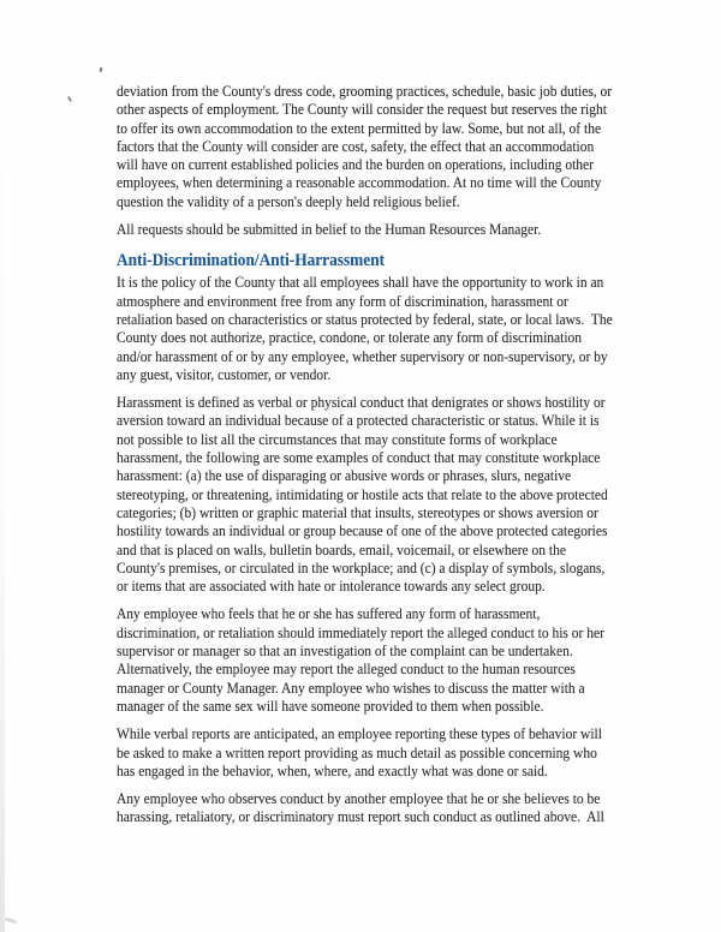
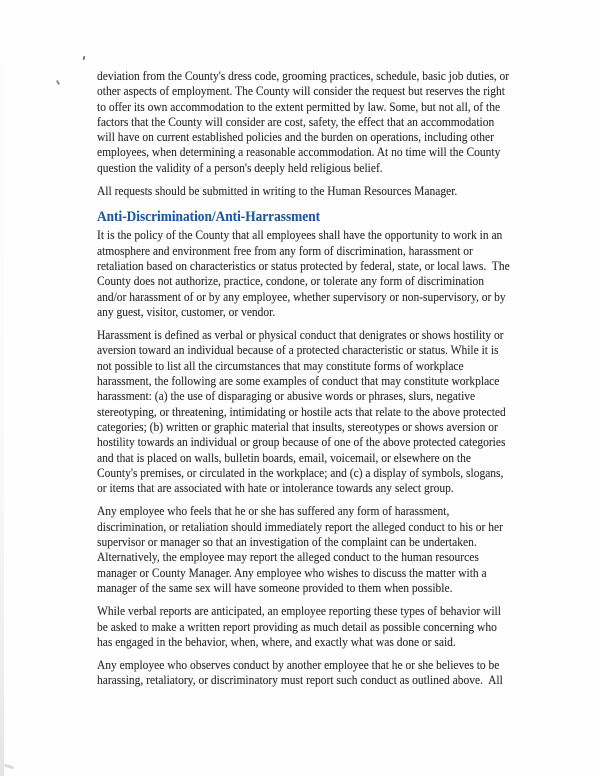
  deviation from the County's dress code, grooming practices, schedule, basic job duties, or
  other aspects of employment. The County will consider the request but reserves the right
  to offer its own accommodation to the extent permitted by law. Some, but not all, of the
  factors that the County will consider are cost, safety, the effect that an accommodation
  will have on current established policies and the burden on operations, including other
  employees, when determining a reasonable accommodation. At no time will the County
  question the validity of a person's deeply held religious belief.
- All requests should be submitted in belief to the Human Resources Manager.
+ All requests should be submitted in writing to the Human Resources Manager.
  Anti-Discrimination/Anti-Harrassment
  It is the policy of the County that all employees shall have the opportunity to work in an
  atmosphere and environment free from any form of discrimination, harassment or
  retaliation based on characteristics or status protected by federal, state, or local laws. The
  County does not authorize, practice, condone, or tolerate any form of discrimination
  and/or harassment of or by any employee, whether supervisory or non-supervisory, or by
  any guest, visitor, customer, or vendor.
  Harassment is defined as verbal or physical conduct that denigrates or shows hostility or
  aversion toward an individual because of a protected characteristic or status. While it is
  not possible to list all the circumstances that may constitute forms of workplace
  harassment, the following are some examples of conduct that may constitute workplace
  harassment: (a) the use of disparaging or abusive words or phrases, slurs, negative
  stereotyping, or threatening, intimidating or hostile acts that relate to the above protected
  categories; (b) written or graphic material that insults, stereotypes or shows aversion or
  hostility towards an individual or group because of one of the above protected categories
  and that is placed on walls, bulletin boards, email, voicemail, or elsewhere on the
  County's premises, or circulated in the workplace; and (c) a display of symbols, slogans,
  or items that are associated with hate or intolerance towards any select group.
  Any employee who feels that he or she has suffered any form of harassment,
  discrimination, or retaliation should immediately report the alleged conduct to his or her
  supervisor or manager so that an investigation of the complaint can be undertaken.
  Alternatively, the employee may report the alleged conduct to the human resources
  manager or County Manager. Any employee who wishes to discuss the matter with a
  manager of the same sex will have someone provided to them when possible.
  While verbal reports are anticipated, an employee reporting these types of behavior will
  be asked to make a written report providing as much detail as possible concerning who
  has engaged in the behavior, when, where, and exactly what was done or said.
  Any employee who observes conduct by another employee that he or she believes to be
  harassing, retaliatory, or discriminatory must report such conduct as outlined above. All
